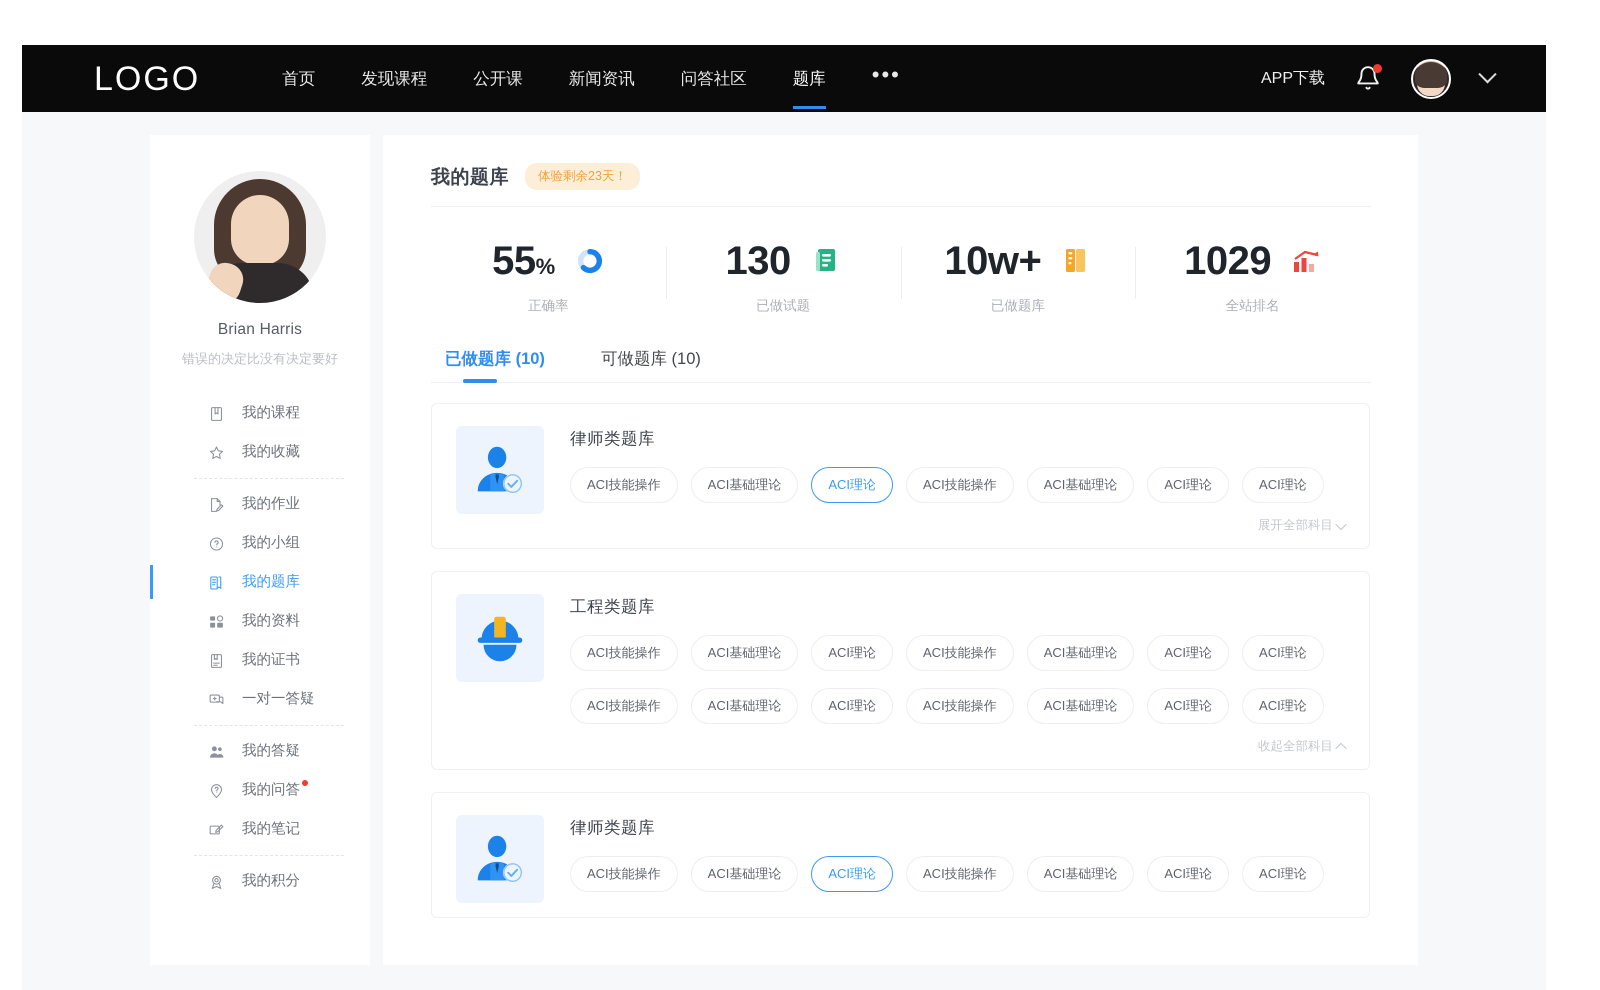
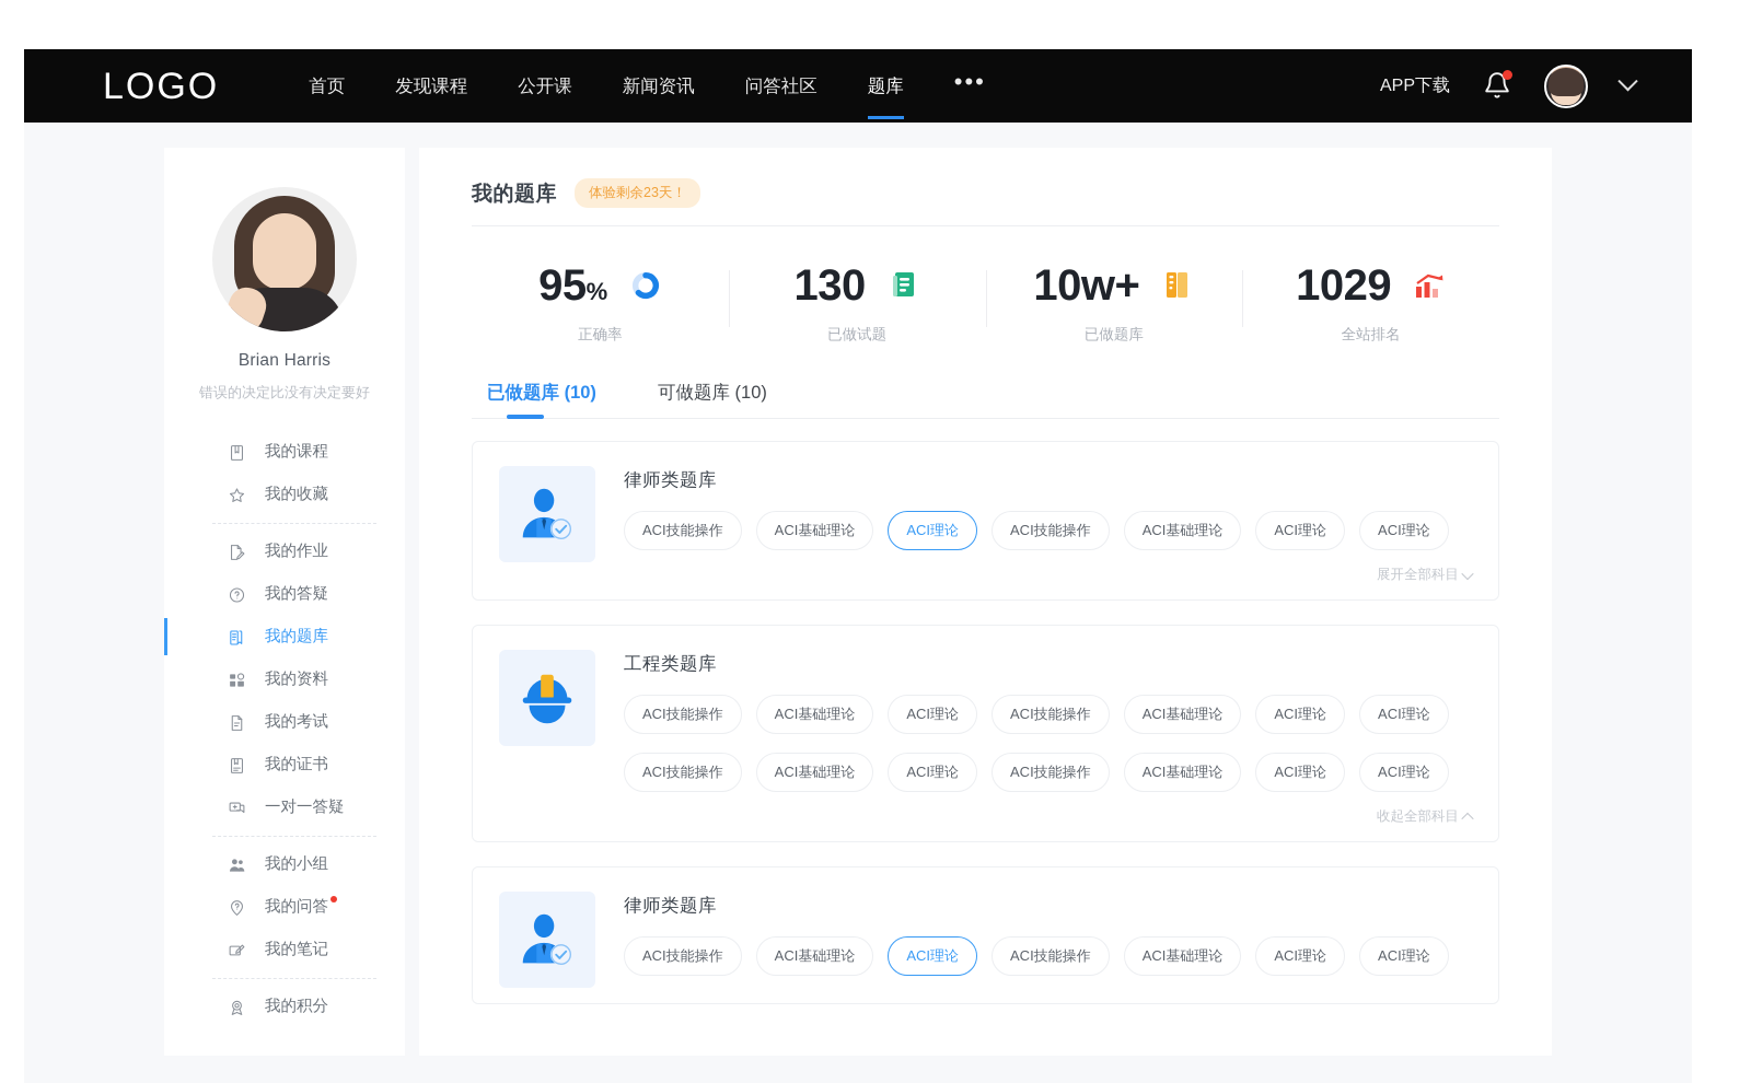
  LOGO
  首页
  发现课程
  公开课
  新闻资讯
  问答社区
  题库
  •••
  APP下载
  Brian Harris
  错误的决定比没有决定要好
  我的课程
  我的收藏
  我的作业
- 我的小组
+ 我的答疑
  我的题库
  我的资料
+ 我的考试
  我的证书
  一对一答疑
- 我的答疑
+ 我的小组
  我的问答
  我的笔记
  我的积分
  我的题库
  体验剩余23天！
- 55%
+ 95%
  正确率
  130
  已做试题
  10w+
  已做题库
  1029
  全站排名
  已做题库 (10)
  可做题库 (10)
  律师类题库
  ACI技能操作
  ACI基础理论
  ACI理论
  ACI技能操作
  ACI基础理论
  ACI理论
  ACI理论
  展开全部科目
  工程类题库
  ACI技能操作
  ACI基础理论
  ACI理论
  ACI技能操作
  ACI基础理论
  ACI理论
  ACI理论
  ACI技能操作
  ACI基础理论
  ACI理论
  ACI技能操作
  ACI基础理论
  ACI理论
  ACI理论
  收起全部科目
  律师类题库
  ACI技能操作
  ACI基础理论
  ACI理论
  ACI技能操作
  ACI基础理论
  ACI理论
  ACI理论
